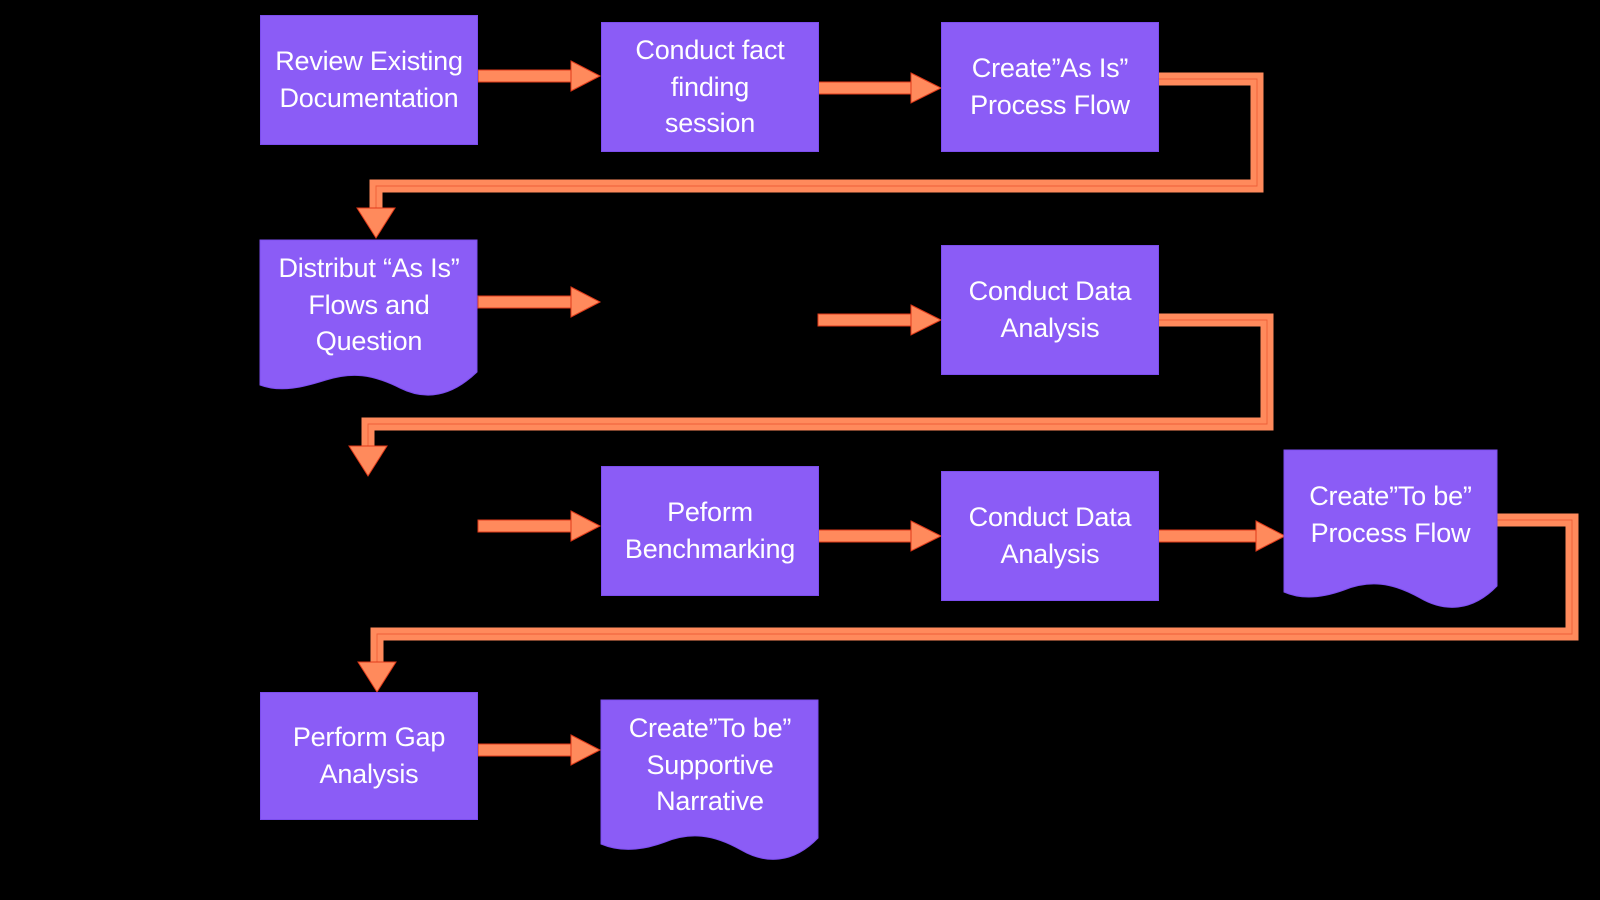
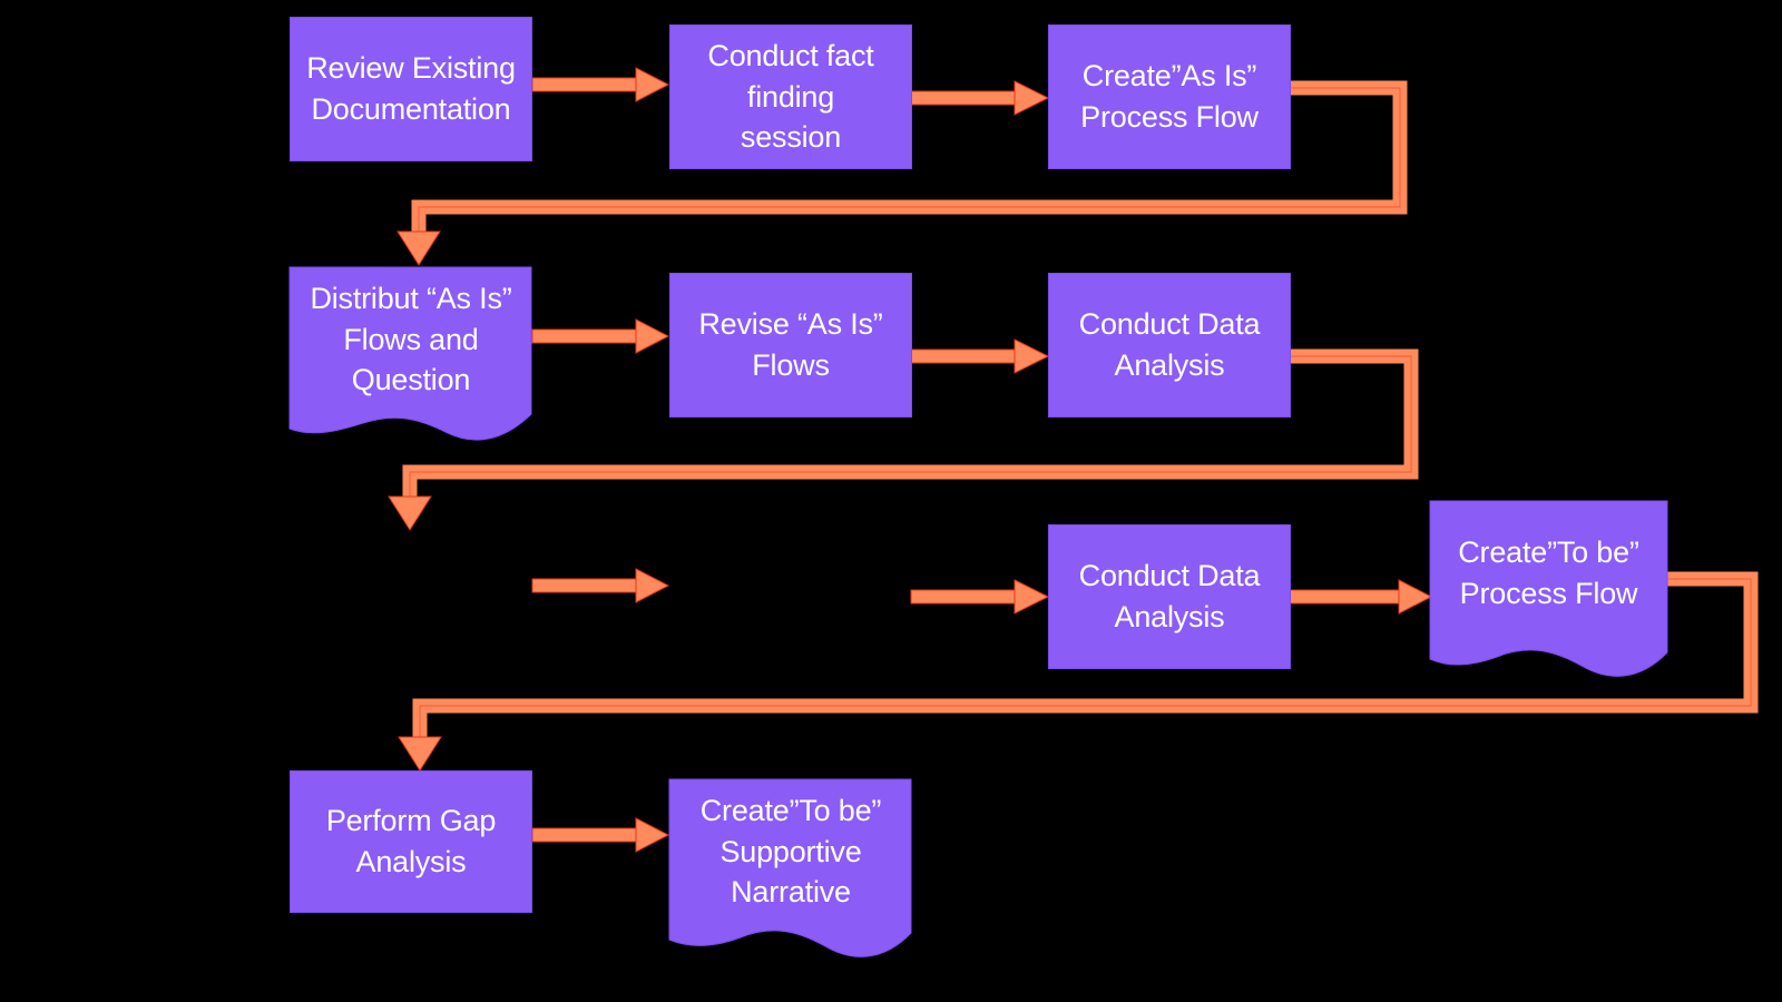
  Review Existing Documentation
  Conduct fact
  finding
  session
  Create”As Is”
  Process Flow
  Distribut “As Is”
  Flows and
  Question
+ Revise “As Is”
+ Flows
  Conduct Data
  Analysis
- Peform
- Benchmarking
  Conduct Data
  Analysis
  Create”To be”
  Process Flow
  Perform Gap
  Analysis
  Create”To be”
  Supportive
  Narrative
